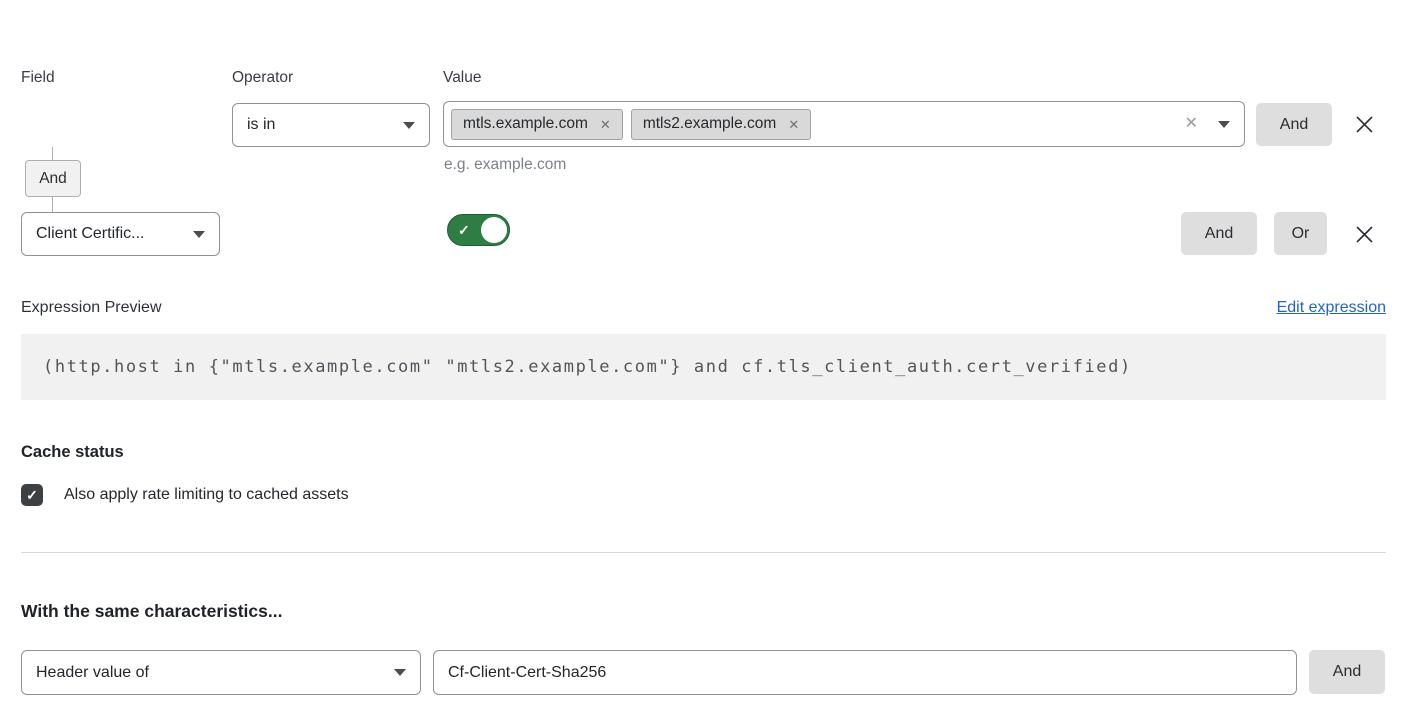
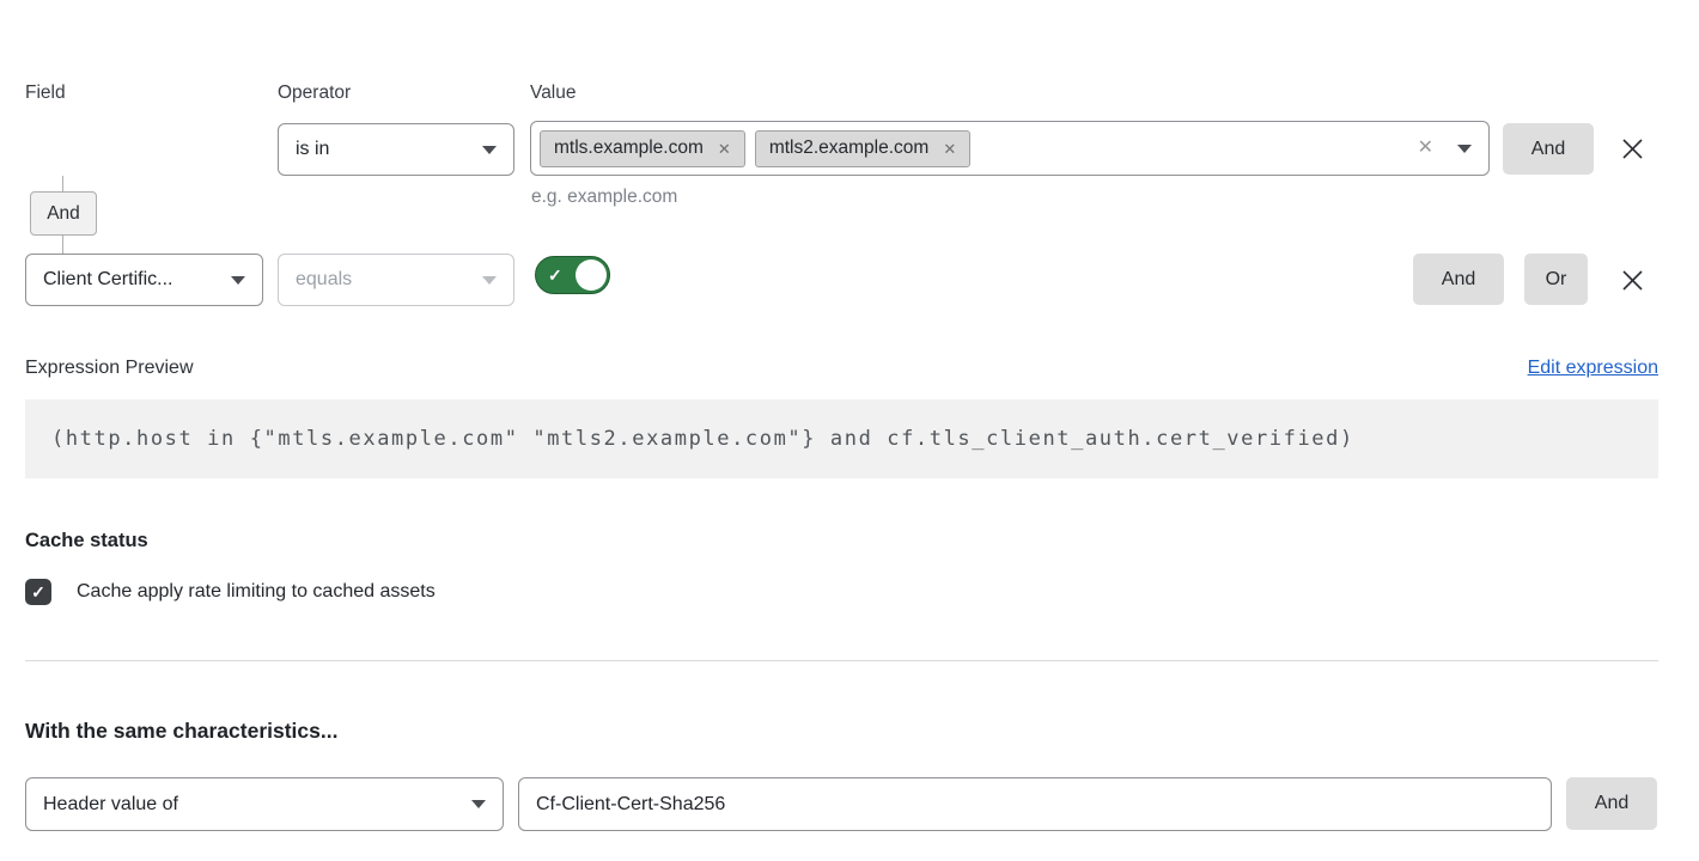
  Field
  Operator
  Value
  is in
  mtls.example.com
  ✕
  mtls2.example.com
  ✕
  ✕
  e.g. example.com
  And
  And
  Client Certific...
+ equals
  ✓
  And
  Or
  Expression Preview
  Edit expression
  (http.host in {"mtls.example.com" "mtls2.example.com"} and cf.tls_client_auth.cert_verified)
  Cache status
  ✓
- Also apply rate limiting to cached assets
+ Cache apply rate limiting to cached assets
  With the same characteristics...
  Header value of
  Cf-Client-Cert-Sha256
  And
